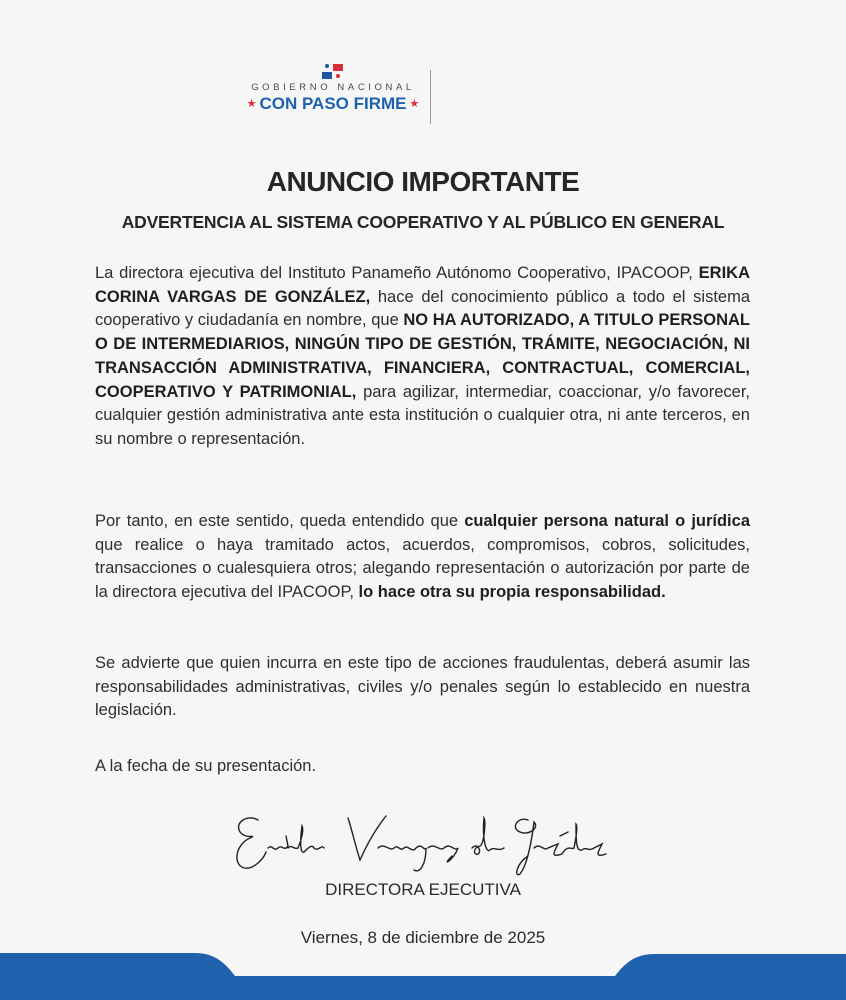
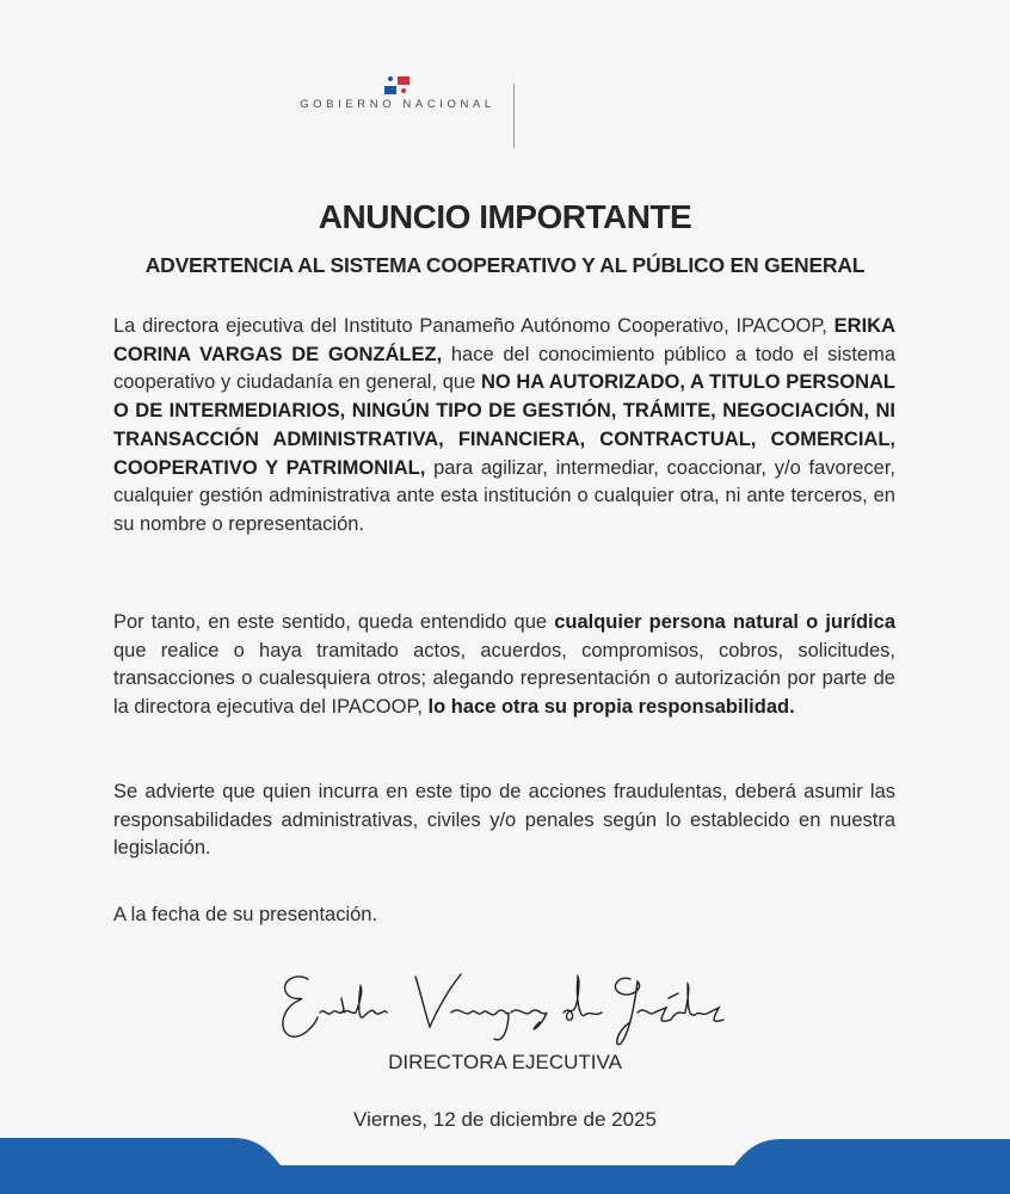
  GOBIERNO NACIONAL
- ★ CON PASO FIRME ★
  ANUNCIO IMPORTANTE
  ADVERTENCIA AL SISTEMA COOPERATIVO Y AL PÚBLICO EN GENERAL
- La directora ejecutiva del Instituto Panameño Autónomo Cooperativo, IPACOOP, ERIKA CORINA VARGAS DE GONZÁLEZ, hace del conocimiento público a todo el sistema cooperativo y ciudadanía en nombre, que NO HA AUTORIZADO, A TITULO PERSONAL O DE INTERMEDIARIOS, NINGÚN TIPO DE GESTIÓN, TRÁMITE, NEGOCIACIÓN, NI TRANSACCIÓN ADMINISTRATIVA, FINANCIERA, CONTRACTUAL, COMERCIAL, COOPERATIVO Y PATRIMONIAL, para agilizar, intermediar, coaccionar, y/o favorecer, cualquier gestión administrativa ante esta institución o cualquier otra, ni ante terceros, en su nombre o representación.
+ La directora ejecutiva del Instituto Panameño Autónomo Cooperativo, IPACOOP, ERIKA CORINA VARGAS DE GONZÁLEZ, hace del conocimiento público a todo el sistema cooperativo y ciudadanía en general, que NO HA AUTORIZADO, A TITULO PERSONAL O DE INTERMEDIARIOS, NINGÚN TIPO DE GESTIÓN, TRÁMITE, NEGOCIACIÓN, NI TRANSACCIÓN ADMINISTRATIVA, FINANCIERA, CONTRACTUAL, COMERCIAL, COOPERATIVO Y PATRIMONIAL, para agilizar, intermediar, coaccionar, y/o favorecer, cualquier gestión administrativa ante esta institución o cualquier otra, ni ante terceros, en su nombre o representación.
  Por tanto, en este sentido, queda entendido que cualquier persona natural o jurídica que realice o haya tramitado actos, acuerdos, compromisos, cobros, solicitudes, transacciones o cualesquiera otros; alegando representación o autorización por parte de la directora ejecutiva del IPACOOP, lo hace otra su propia responsabilidad.
  Se advierte que quien incurra en este tipo de acciones fraudulentas, deberá asumir las responsabilidades administrativas, civiles y/o penales según lo establecido en nuestra legislación.
  A la fecha de su presentación.
  DIRECTORA EJECUTIVA
- Viernes, 8 de diciembre de 2025
+ Viernes, 12 de diciembre de 2025
